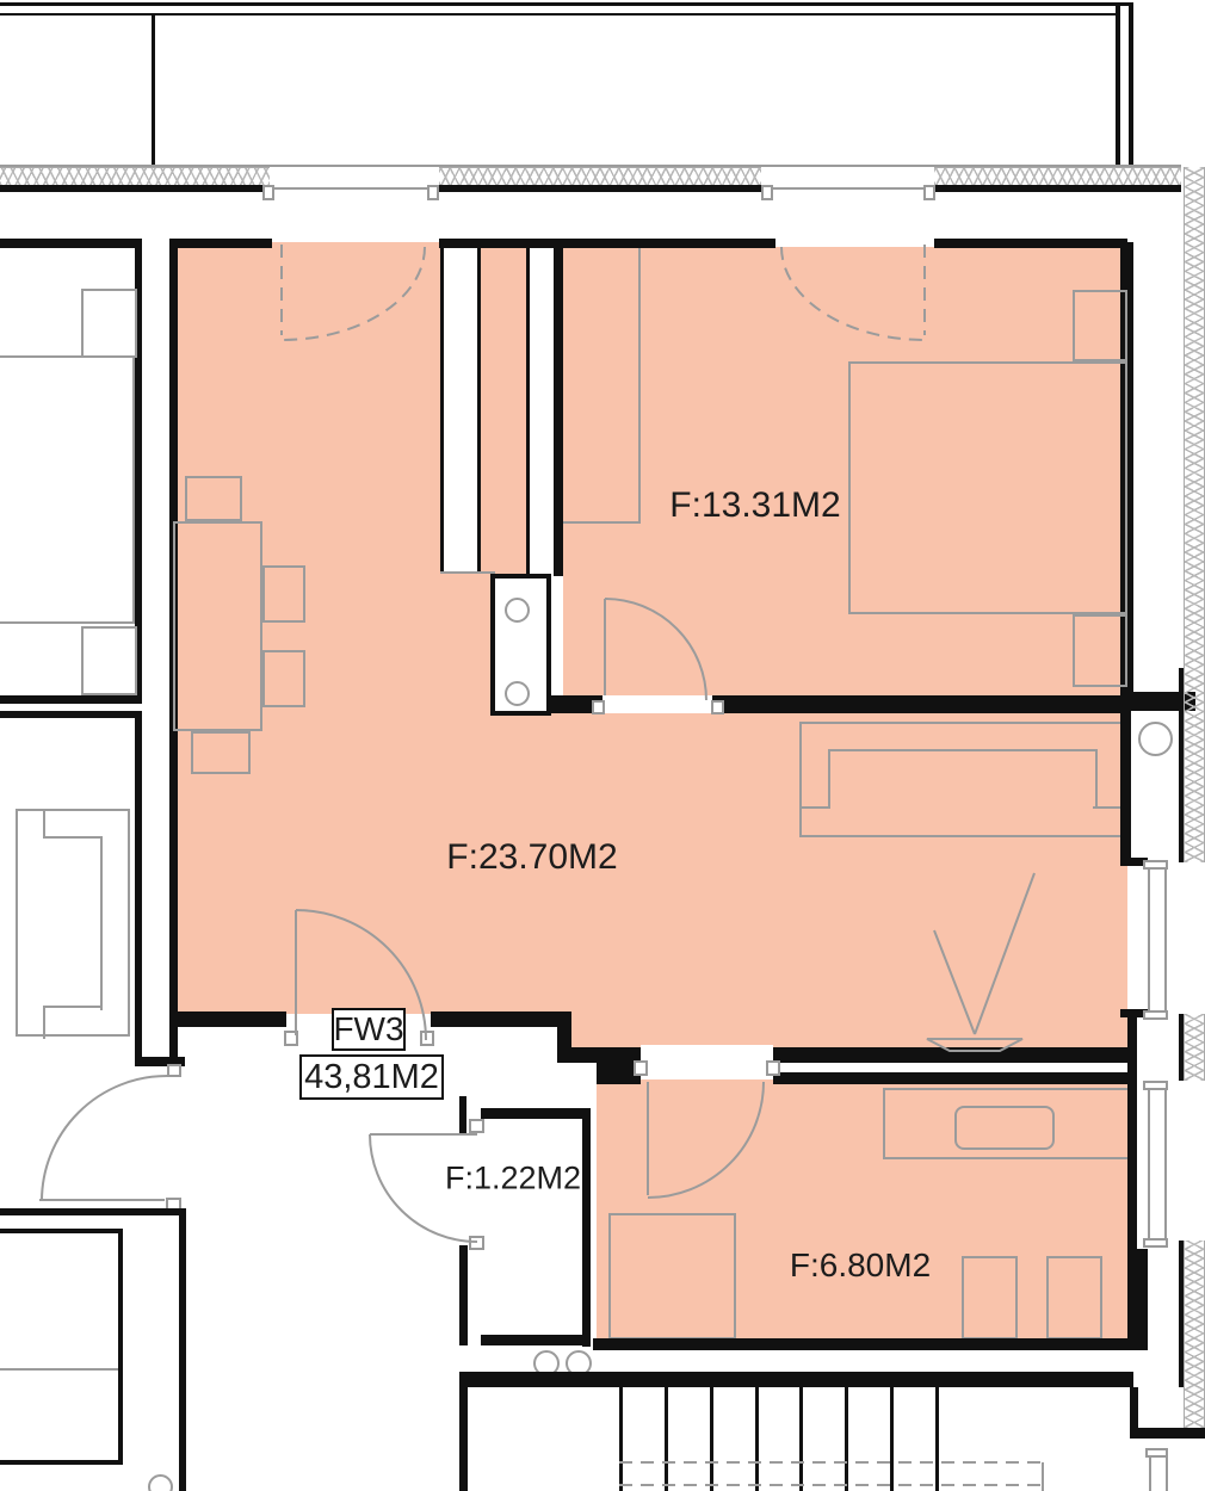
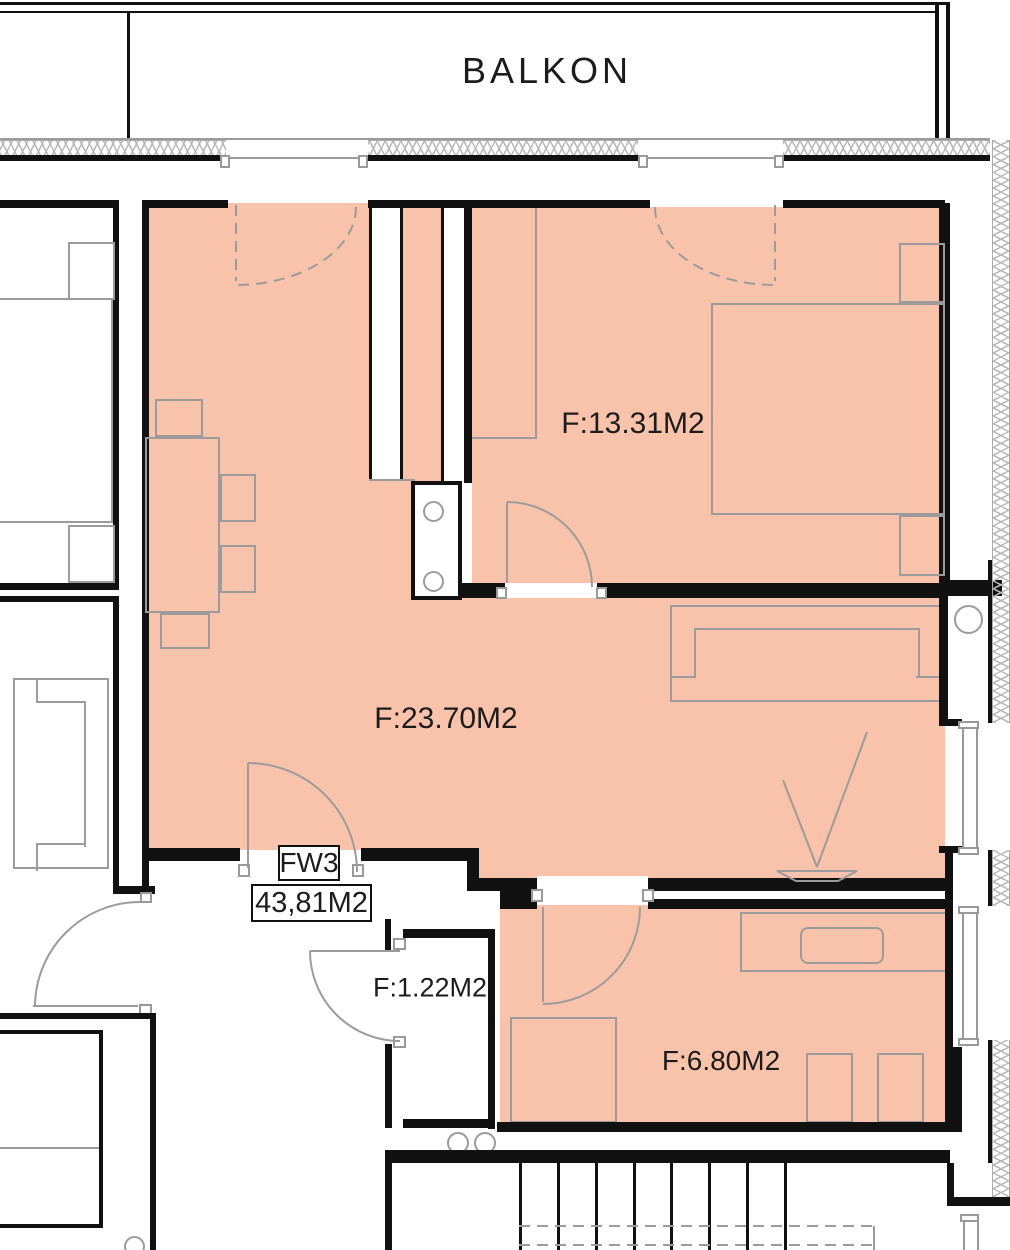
+ BALKON
  F:13.31M2
  F:23.70M2
  F:1.22M2
  F:6.80M2
  FW3
  43,81M2
